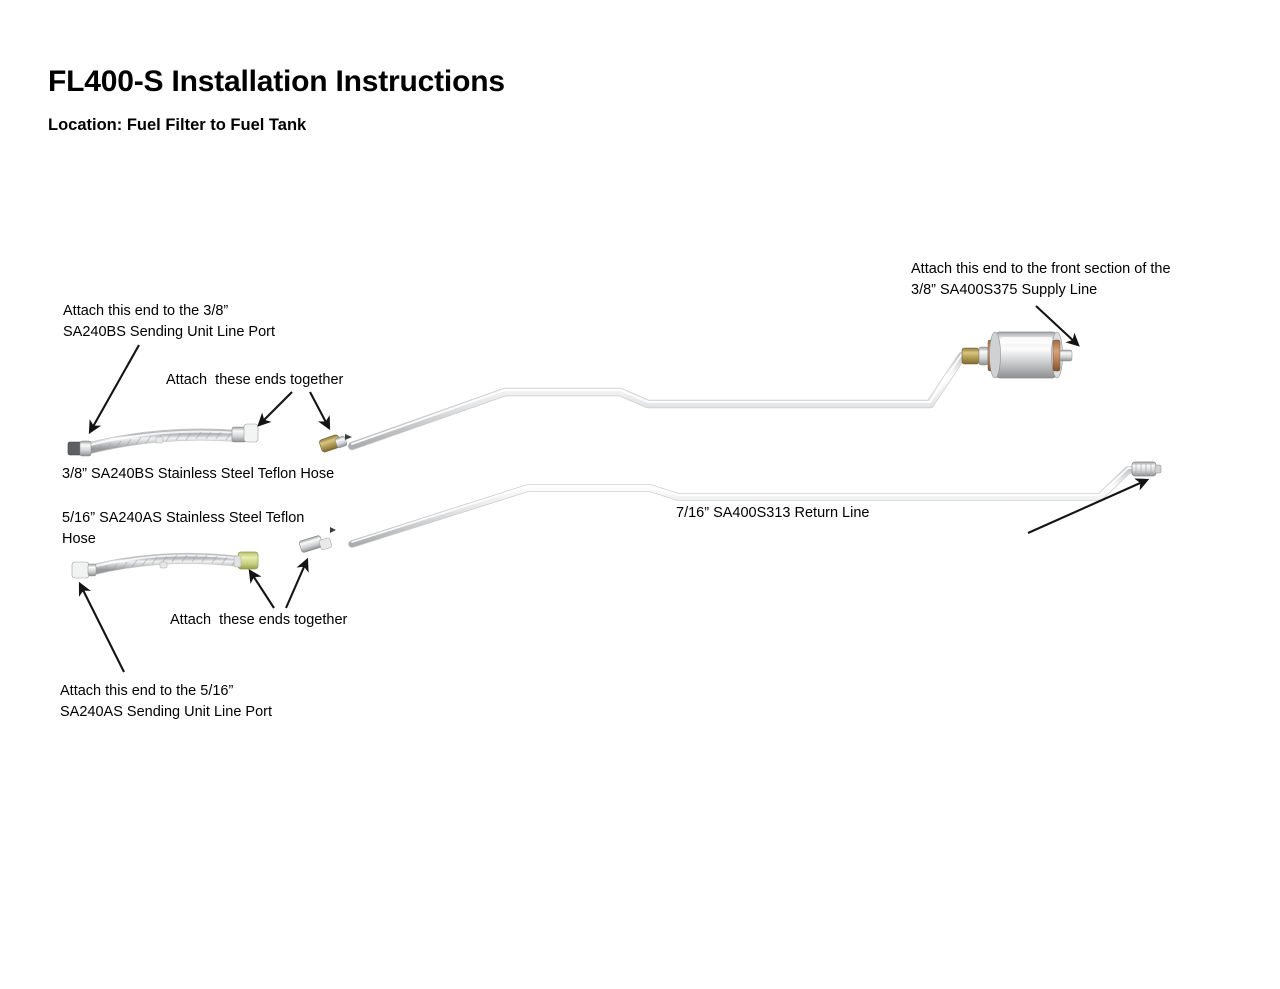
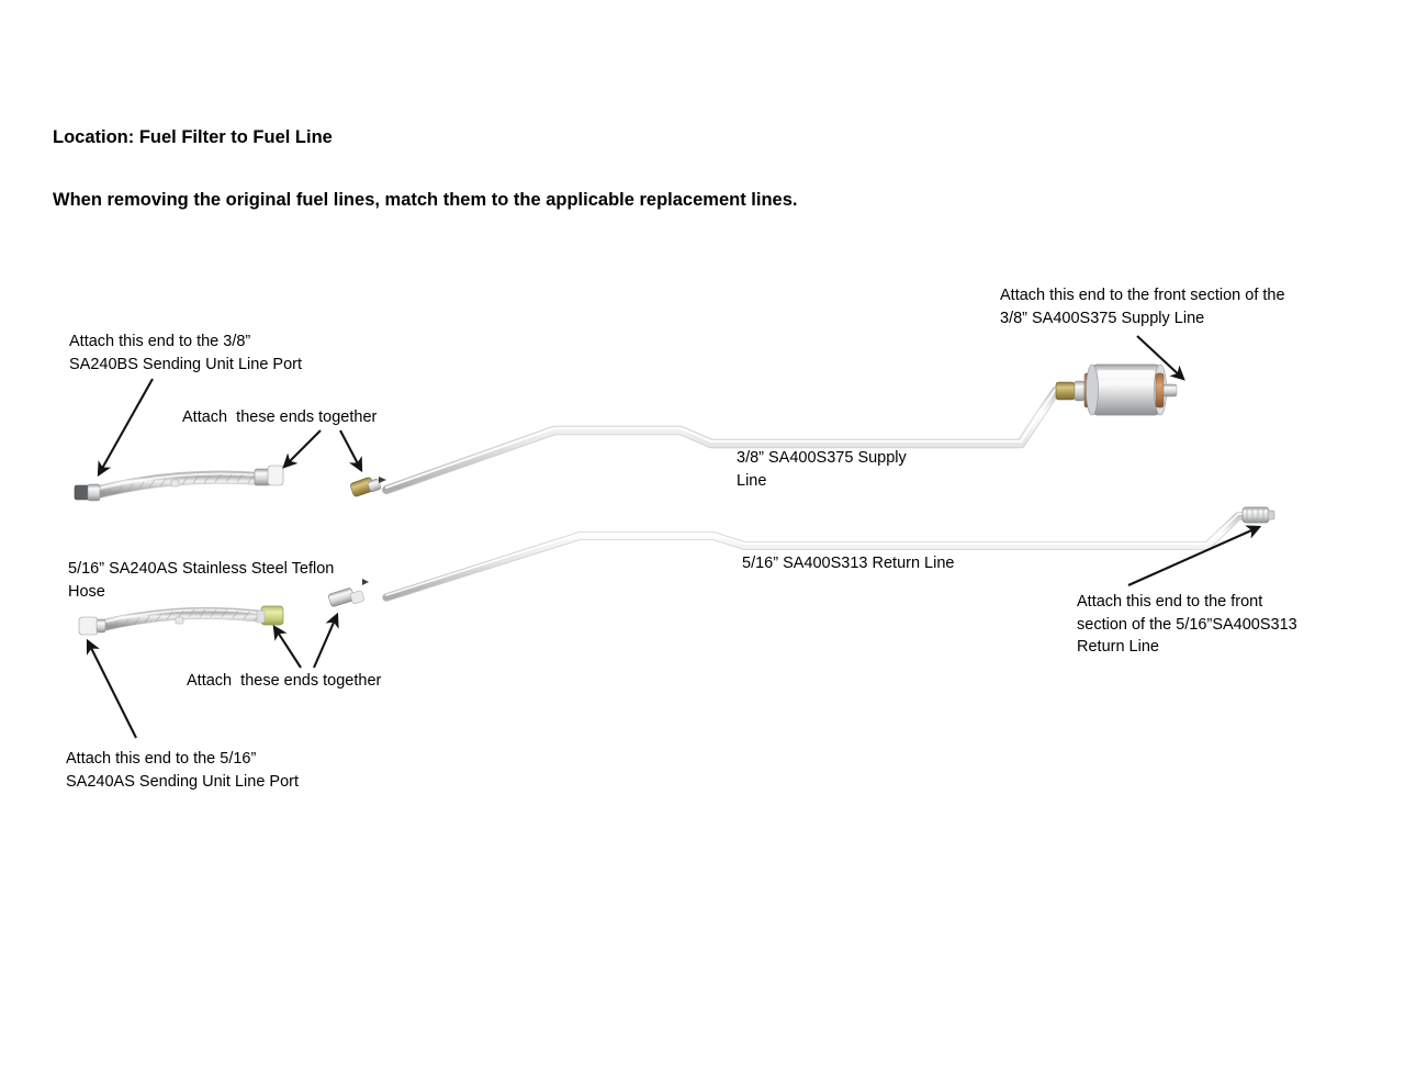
- FL400-S Installation Instructions
- Location: Fuel Filter to Fuel Tank
+ Location: Fuel Filter to Fuel Line
+ When removing the original fuel lines, match them to the applicable replacement lines.
  Attach this end to the front section of the
  3/8” SA400S375 Supply Line
  Attach this end to the 3/8”
  SA240BS Sending Unit Line Port
  Attach these ends together
- 3/8” SA240BS Stainless Steel Teflon Hose
  5/16” SA240AS Stainless Steel Teflon
  Hose
+ 3/8” SA400S375 Supply
+ Line
- 7/16” SA400S313 Return Line
+ 5/16” SA400S313 Return Line
+ Attach this end to the front
+ section of the 5/16”SA400S313
+ Return Line
  Attach these ends together
  Attach this end to the 5/16”
  SA240AS Sending Unit Line Port
